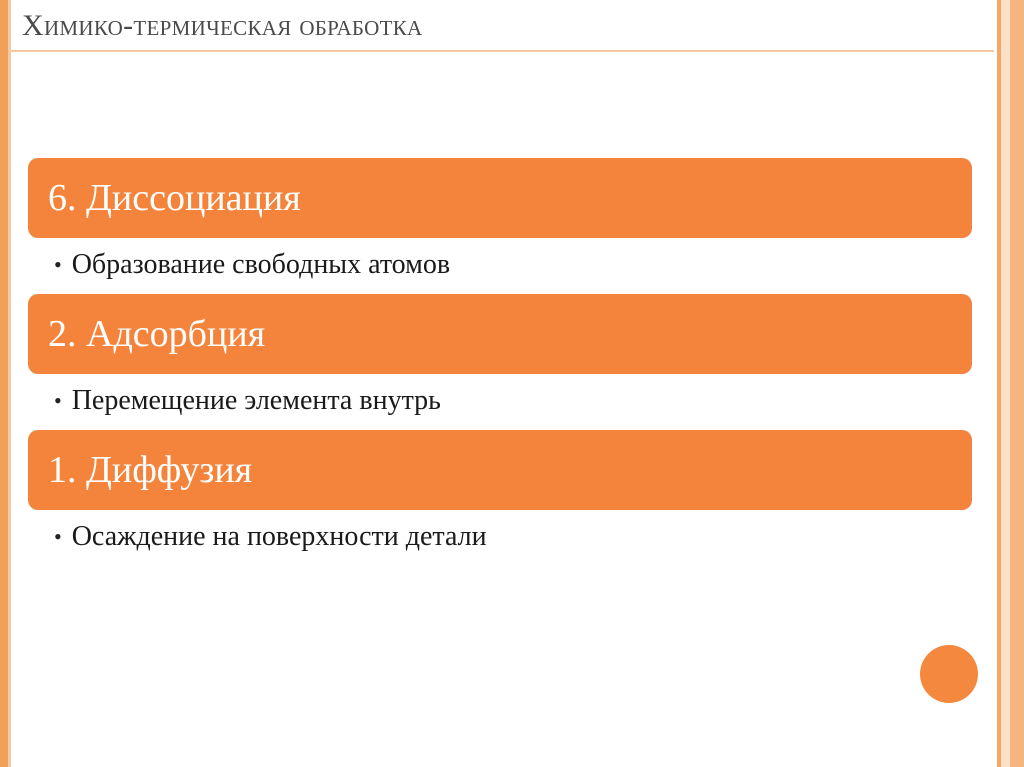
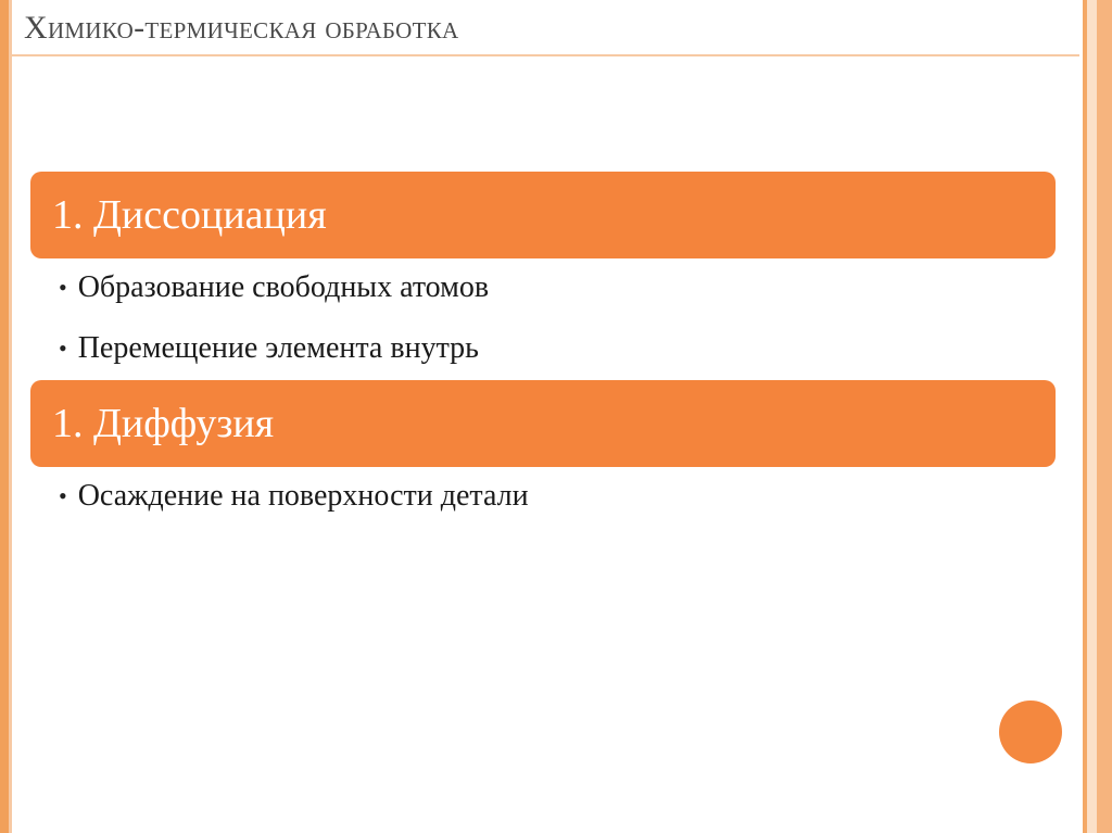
  Химико-термическая обработка
- 6. Диссоциация
+ 1. Диссоциация
  •
  Образование свободных атомов
- 2. Адсорбция
  •
  Перемещение элемента внутрь
  1. Диффузия
  •
  Осаждение на поверхности детали
